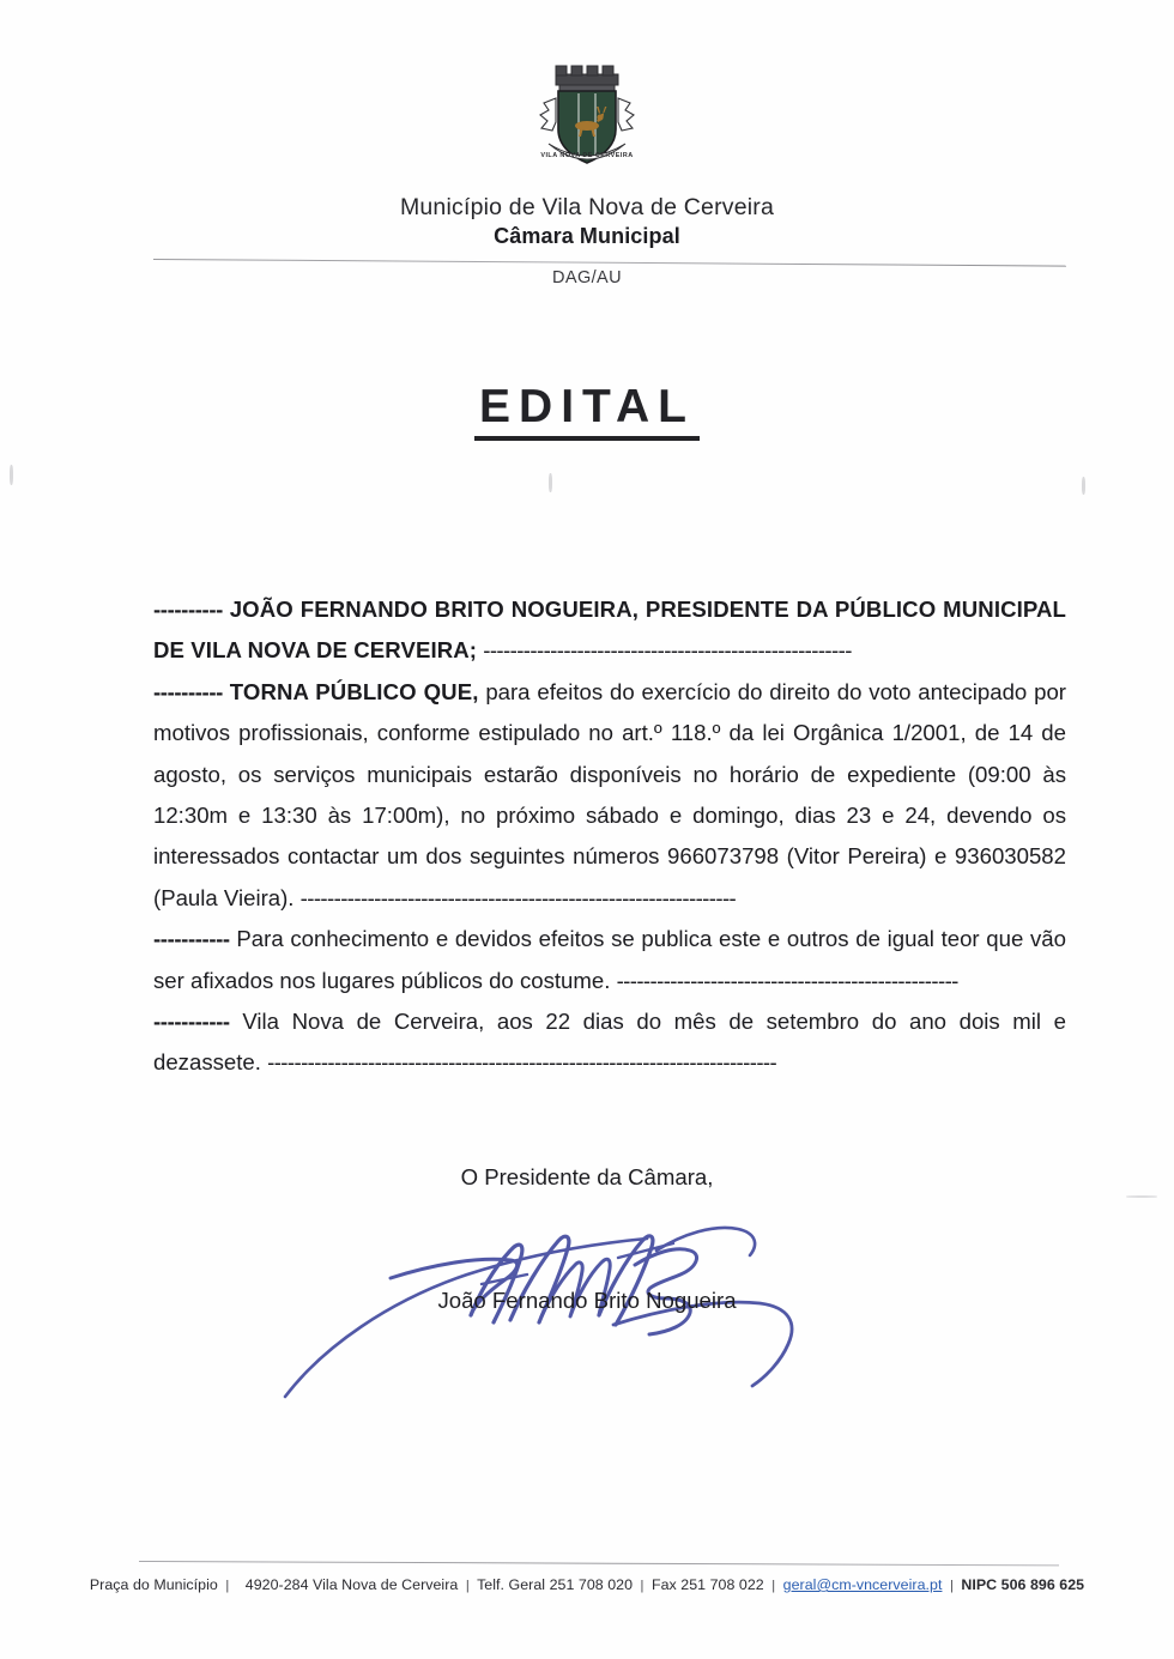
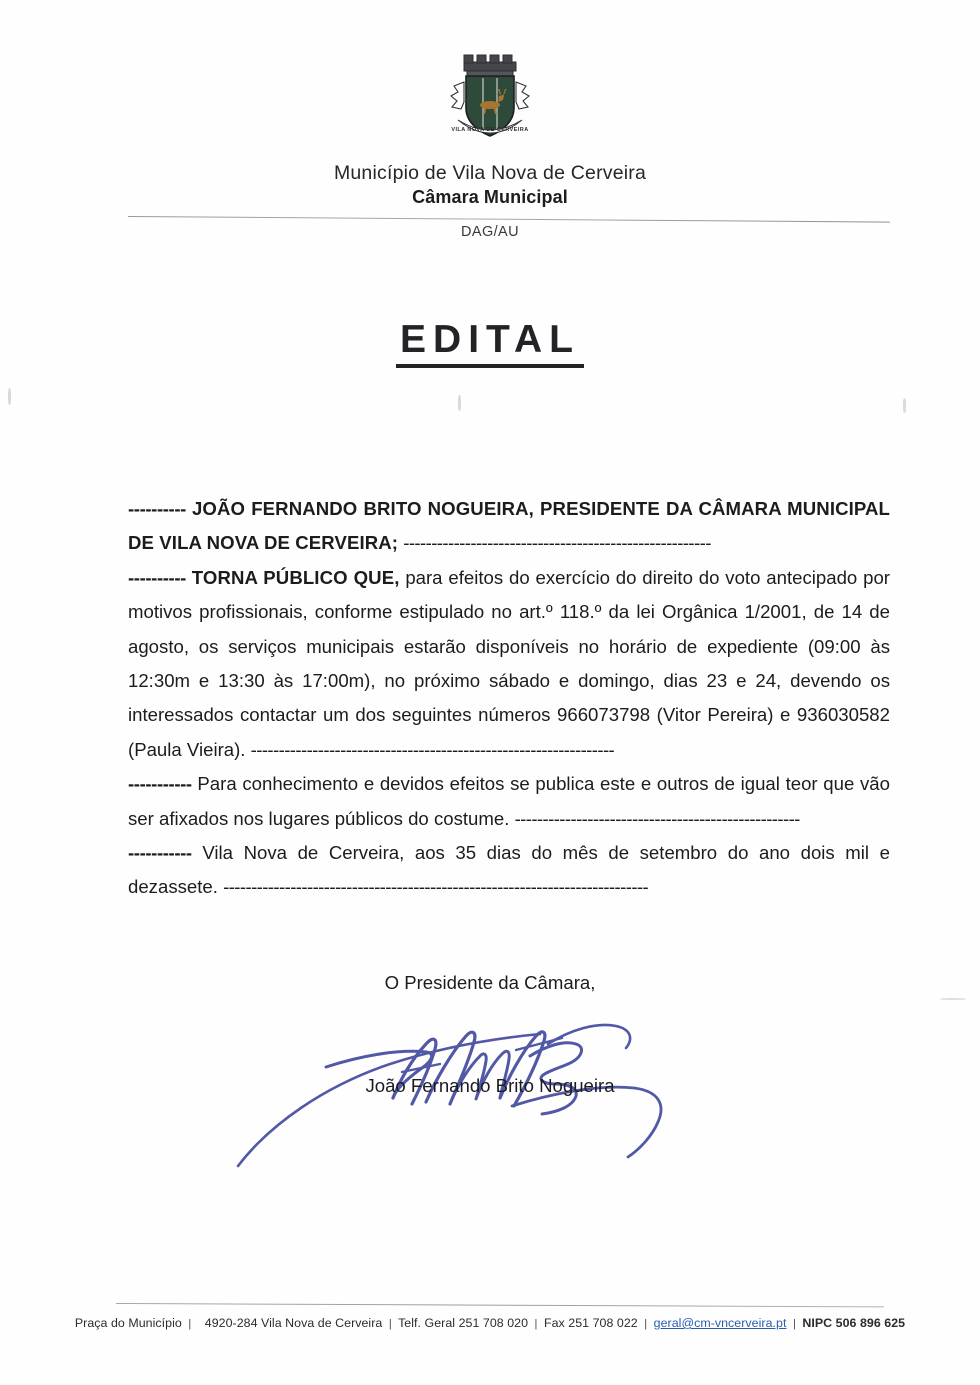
  Município de Vila Nova de Cerveira
  Câmara Municipal
  DAG/AU
  EDITAL
- ---------- JOÃO FERNANDO BRITO NOGUEIRA, PRESIDENTE DA PÚBLICO MUNICIPAL DE VILA NOVA DE CERVEIRA; -------------------------------------------------------
+ ---------- JOÃO FERNANDO BRITO NOGUEIRA, PRESIDENTE DA CÂMARA MUNICIPAL DE VILA NOVA DE CERVEIRA; -------------------------------------------------------
  ---------- TORNA PÚBLICO QUE, para efeitos do exercício do direito do voto antecipado por motivos profissionais, conforme estipulado no art.º 118.º da lei Orgânica 1/2001, de 14 de agosto, os serviços municipais estarão disponíveis no horário de expediente (09:00 às 12:30m e 13:30 às 17:00m), no próximo sábado e domingo, dias 23 e 24, devendo os interessados contactar um dos seguintes números 966073798 (Vitor Pereira) e 936030582 (Paula Vieira). -----------------------------------------------------------------
  ----------- Para conhecimento e devidos efeitos se publica este e outros de igual teor que vão ser afixados nos lugares públicos do costume. ---------------------------------------------------
- ----------- Vila Nova de Cerveira, aos 22 dias do mês de setembro do ano dois mil e dezassete. ----------------------------------------------------------------------------
+ ----------- Vila Nova de Cerveira, aos 35 dias do mês de setembro do ano dois mil e dezassete. ----------------------------------------------------------------------------
  O Presidente da Câmara,
  João Fernando Brito Nogueira
  Praça do Município | 4920-284 Vila Nova de Cerveira | Telf. Geral 251 708 020 | Fax 251 708 022 | geral@cm-vncerveira.pt | NIPC 506 896 625
